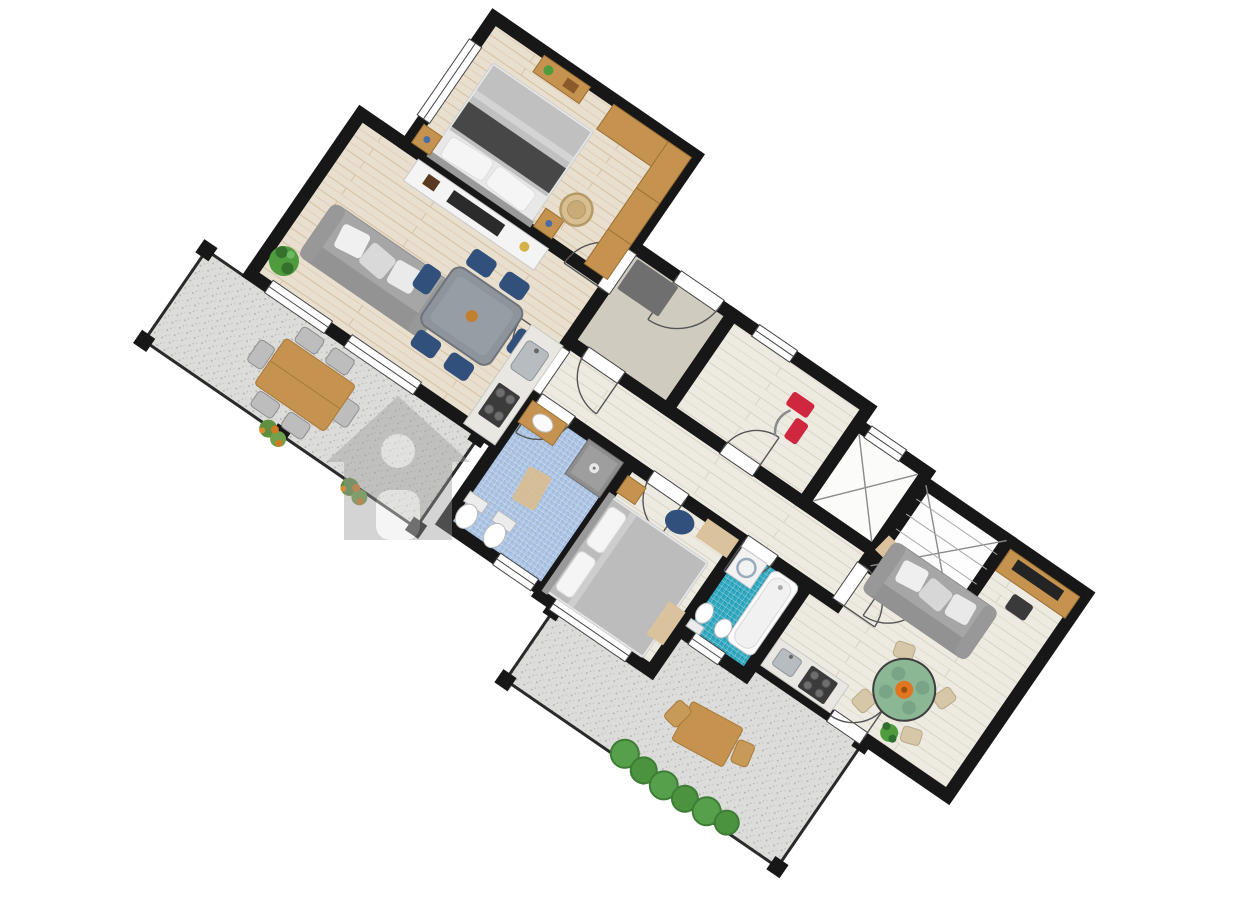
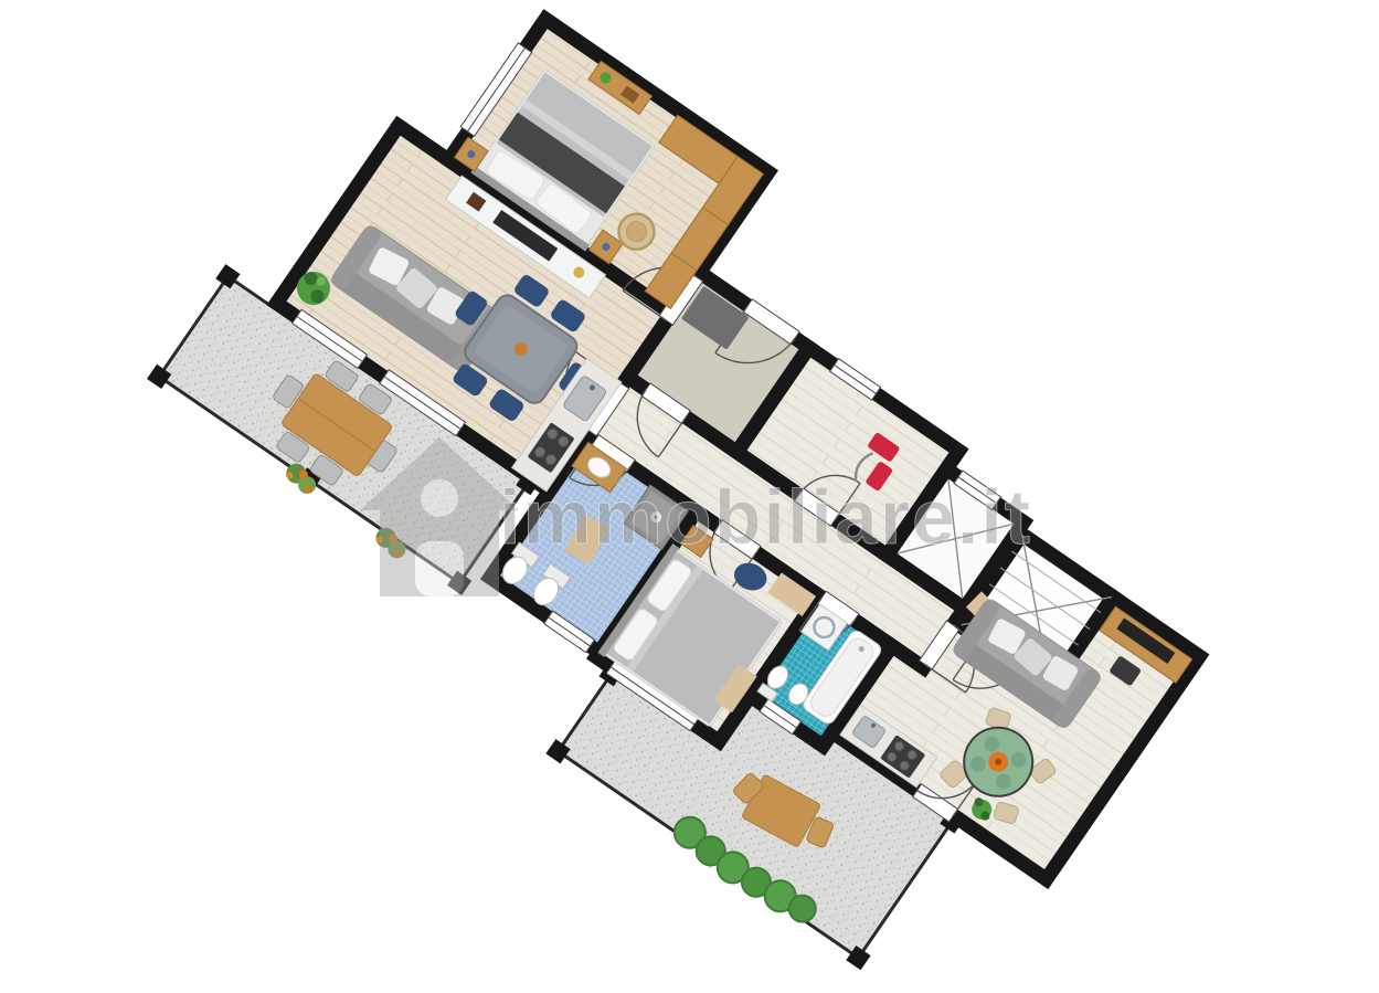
+ immobiliare.it
